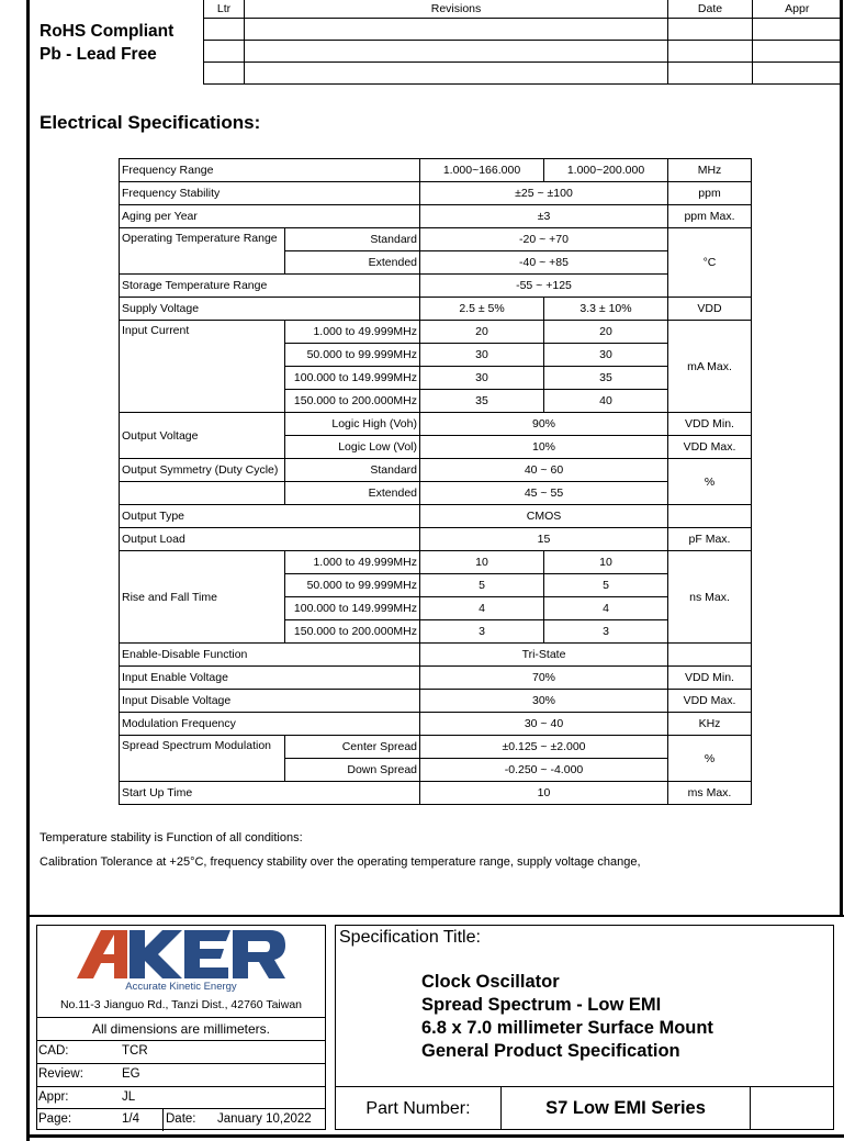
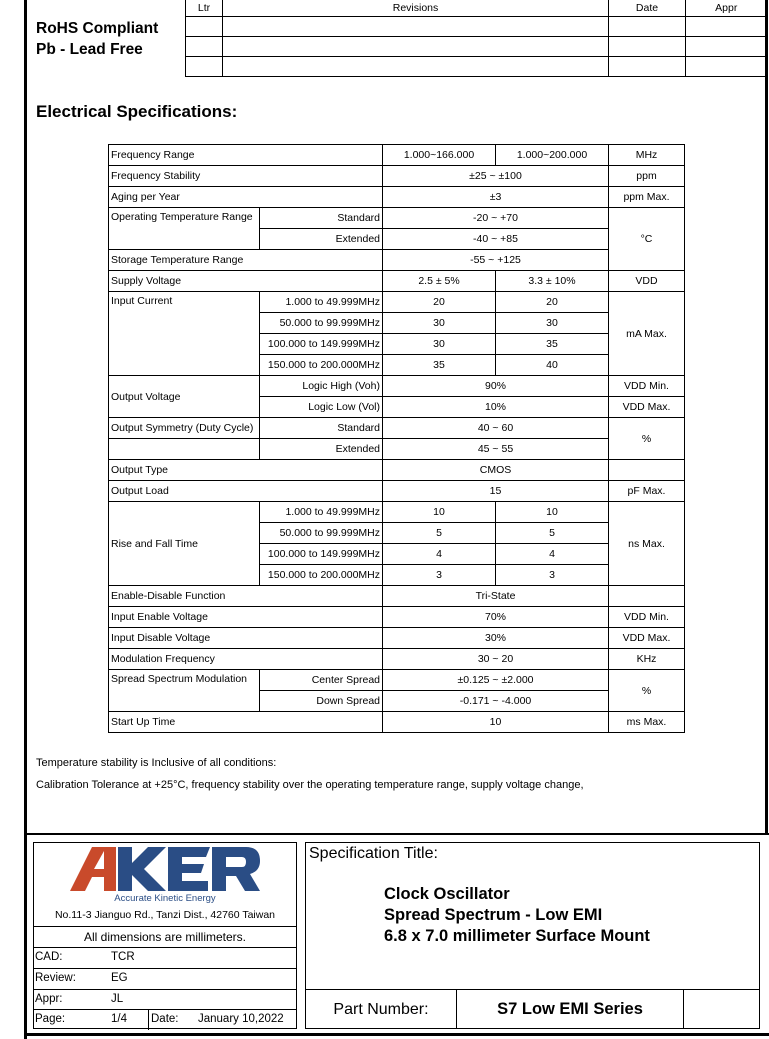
  RoHS Compliant
  Pb - Lead Free
  Ltr	Revisions	Date	Appr
  Electrical Specifications:
  Frequency Range	1.000~166.000	1.000~200.000	MHz
  Frequency Stability	±25 ~ ±100	ppm
  Aging per Year	±3	ppm Max.
  Operating Temperature Range	Standard	-20 ~ +70	°C
  Extended	-40 ~ +85
  Storage Temperature Range	-55 ~ +125
  Supply Voltage	2.5 ± 5%	3.3 ± 10%	VDD
  Input Current	1.000 to 49.999MHz	20	20	mA Max.
  50.000 to 99.999MHz	30	30
  100.000 to 149.999MHz	30	35
  150.000 to 200.000MHz	35	40
  Output Voltage	Logic High (Voh)	90%	VDD Min.
  Logic Low (Vol)	10%	VDD Max.
  Output Symmetry (Duty Cycle)	Standard	40 ~ 60	%
  	Extended	45 ~ 55
  Output Type	CMOS
  Output Load	15	pF Max.
  Rise and Fall Time	1.000 to 49.999MHz	10	10	ns Max.
  50.000 to 99.999MHz	5	5
  100.000 to 149.999MHz	4	4
  150.000 to 200.000MHz	3	3
  Enable-Disable Function	Tri-State
  Input Enable Voltage	70%	VDD Min.
  Input Disable Voltage	30%	VDD Max.
- Modulation Frequency	30 ~ 40	KHz
+ Modulation Frequency	30 ~ 20	KHz
  Spread Spectrum Modulation	Center Spread	±0.125 ~ ±2.000	%
- Down Spread	-0.250 ~ -4.000
+ Down Spread	-0.171 ~ -4.000
  Start Up Time	10	ms Max.
- Temperature stability is Function of all conditions:
+ Temperature stability is Inclusive of all conditions:
  Calibration Tolerance at +25°C, frequency stability over the operating temperature range, supply voltage change,
  Accurate Kinetic Energy
  No.11-3 Jianguo Rd., Tanzi Dist., 42760 Taiwan
  All dimensions are millimeters.
  CAD:
  TCR
  Review:
  EG
  Appr:
  JL
  Page:
  1/4
  Date:
  January 10,2022
  Specification Title:
  Clock Oscillator
  Spread Spectrum - Low EMI
  6.8 x 7.0 millimeter Surface Mount
- General Product Specification
  Part Number:
  S7 Low EMI Series
